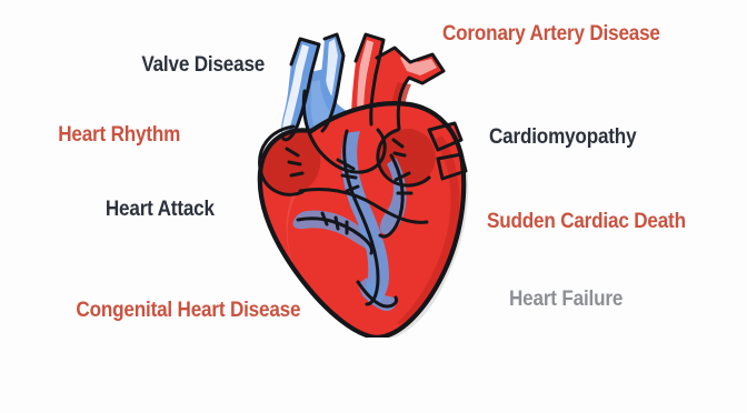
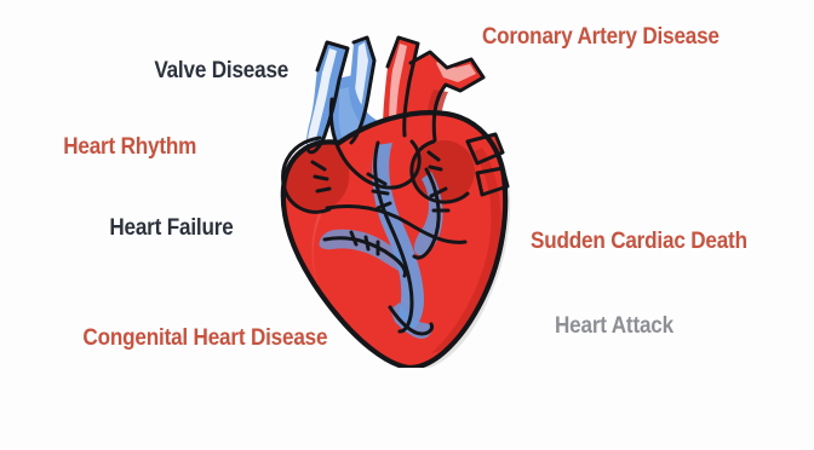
  Coronary Artery Disease
  Valve Disease
  Heart Rhythm
- Cardiomyopathy
- Heart Attack
+ Heart Failure
  Sudden Cardiac Death
- Heart Failure
+ Heart Attack
  Congenital Heart Disease
